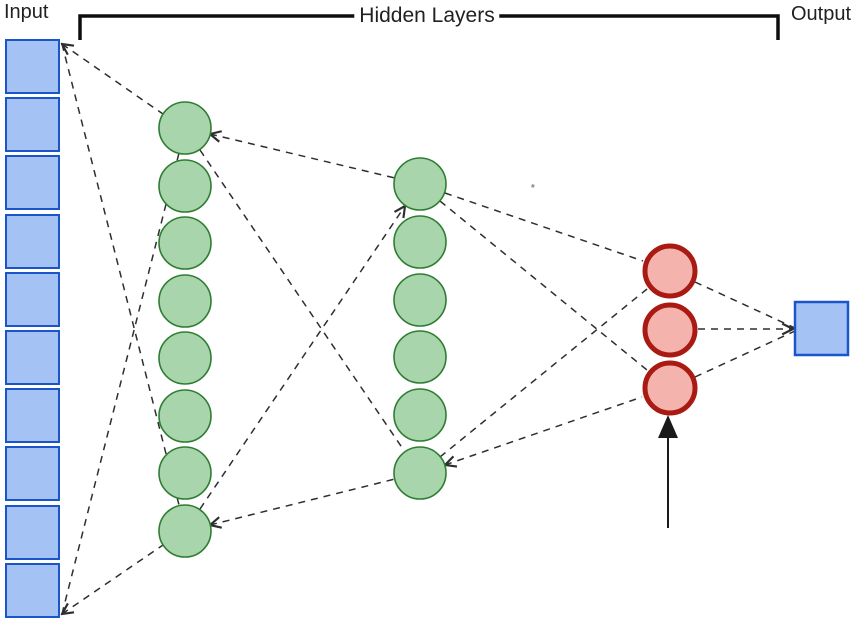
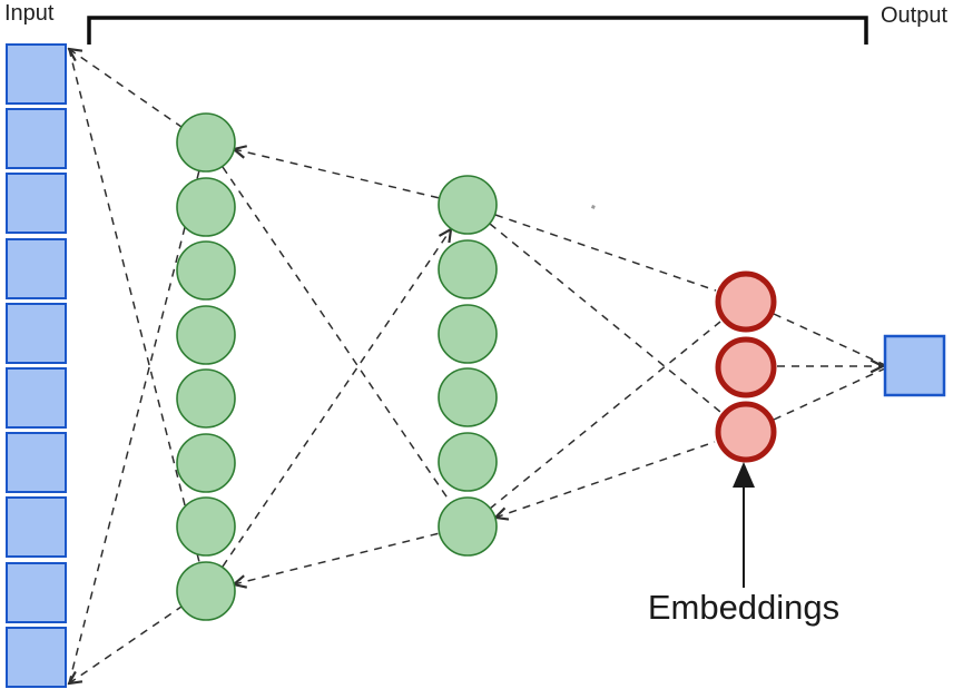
  Input
- Hidden Layers
  Output
+ Embeddings
